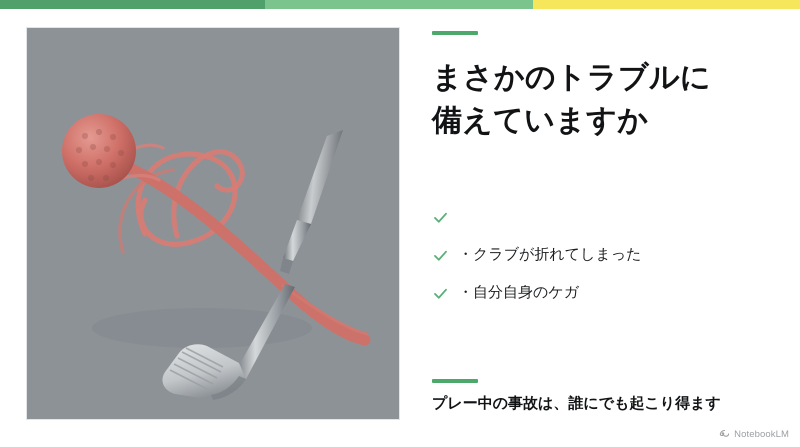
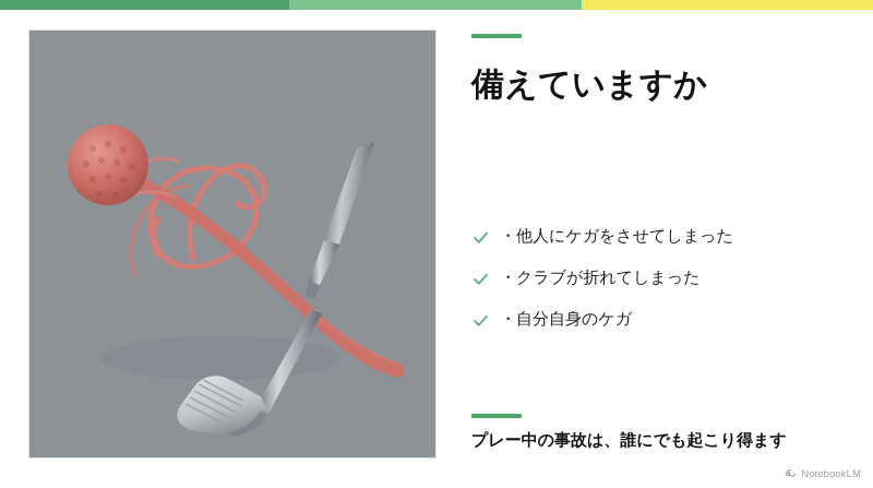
- まさかのトラブルに
  備えていますか
+ ・他人にケガをさせてしまった
  ・クラブが折れてしまった
  ・自分自身のケガ
  プレー中の事故は、誰にでも起こり得ます
  NotebookLM
